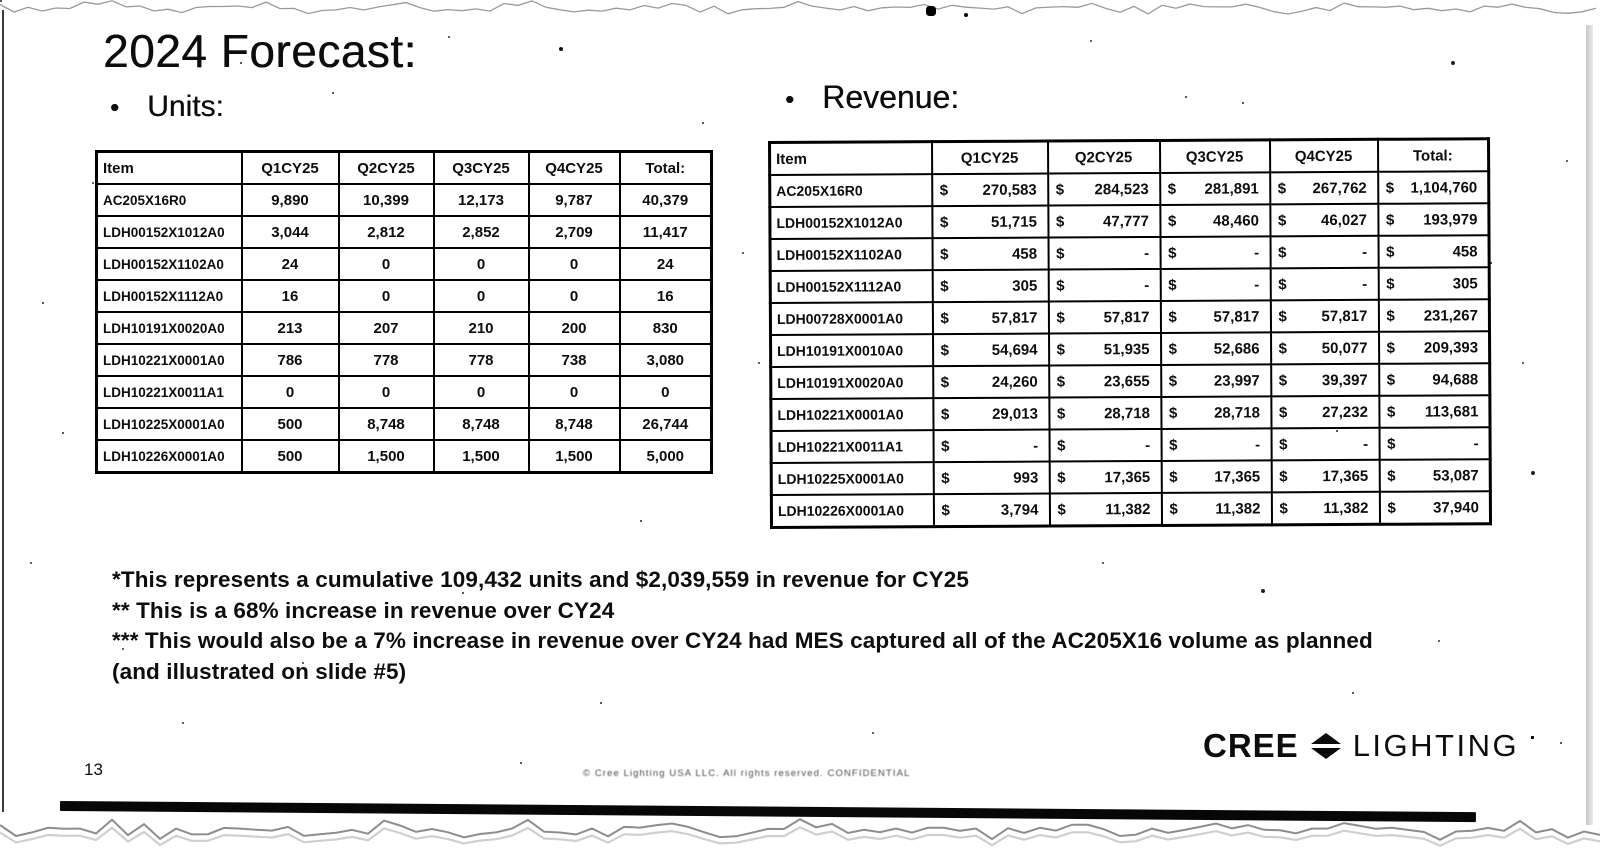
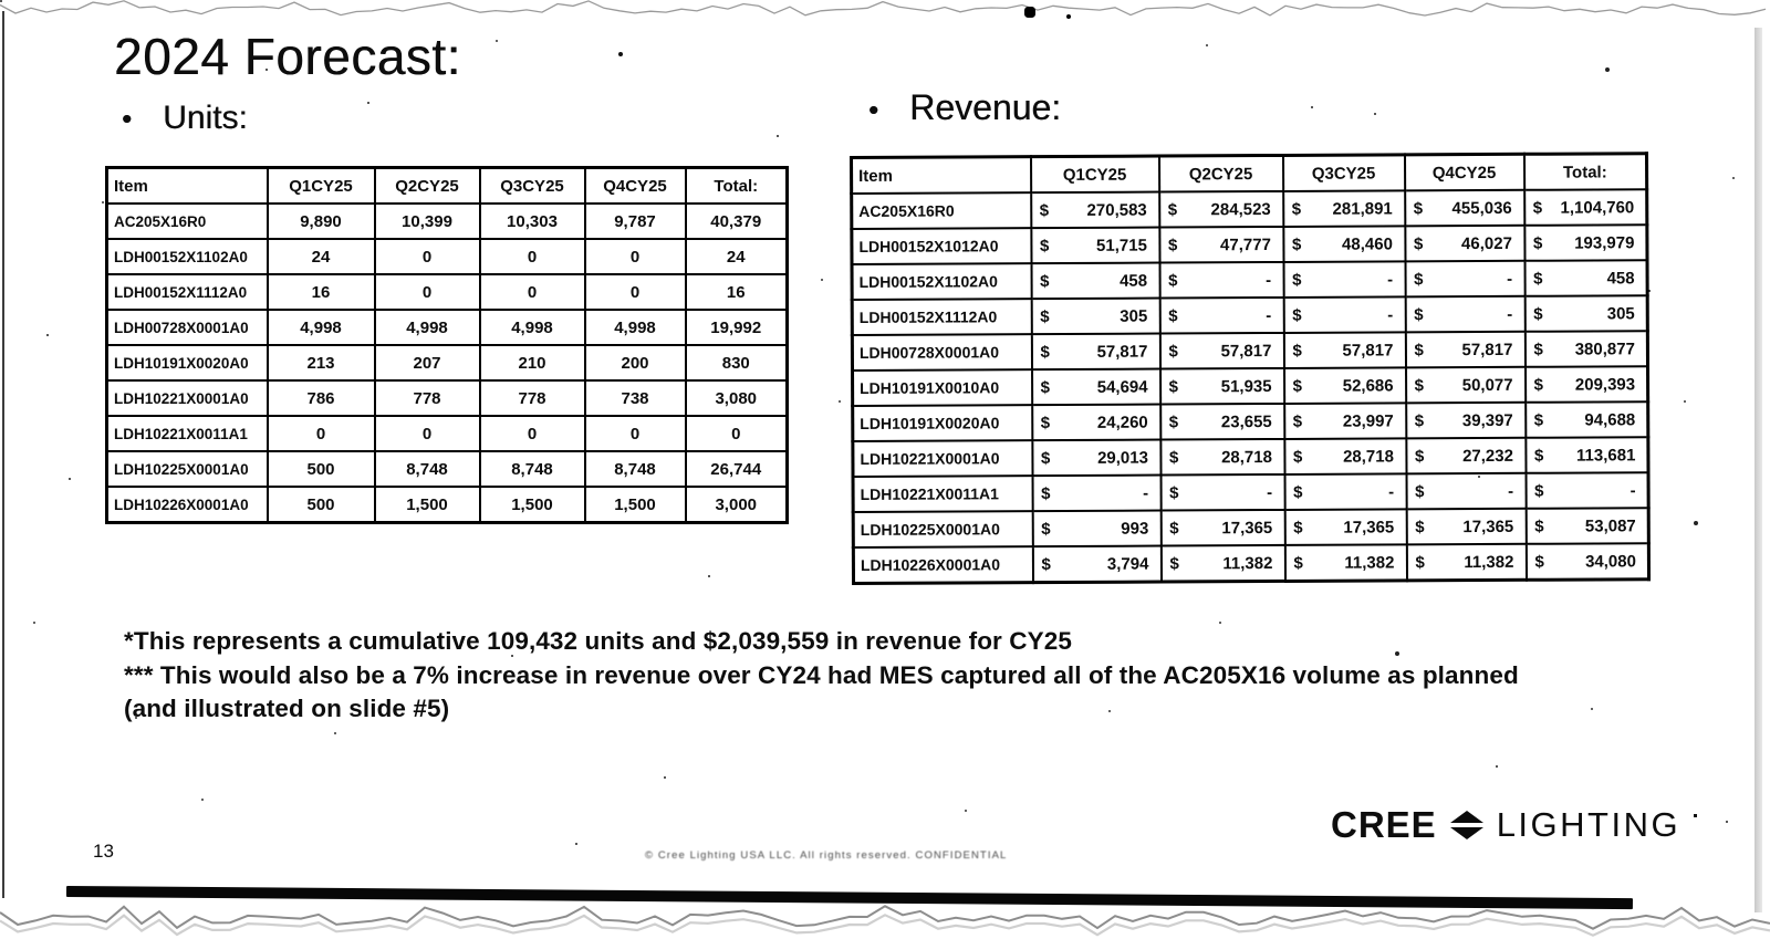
  2024 Forecast:
  •
  Units:
  •
  Revenue:
  Item	Q1CY25	Q2CY25	Q3CY25	Q4CY25	Total:
- AC205X16R0	9,890	10,399	12,173	9,787	40,379
+ AC205X16R0	9,890	10,399	10,303	9,787	40,379
- LDH00152X1012A0	3,044	2,812	2,852	2,709	11,417
  LDH00152X1102A0	24	0	0	0	24
  LDH00152X1112A0	16	0	0	0	16
+ LDH00728X0001A0	4,998	4,998	4,998	4,998	19,992
  LDH10191X0020A0	213	207	210	200	830
  LDH10221X0001A0	786	778	778	738	3,080
  LDH10221X0011A1	0	0	0	0	0
  LDH10225X0001A0	500	8,748	8,748	8,748	26,744
- LDH10226X0001A0	500	1,500	1,500	1,500	5,000
+ LDH10226X0001A0	500	1,500	1,500	1,500	3,000
  Item	Q1CY25	Q2CY25	Q3CY25	Q4CY25	Total:
- AC205X16R0	$ 270,583	$ 284,523	$ 281,891	$ 267,762	$ 1,104,760
+ AC205X16R0	$ 270,583	$ 284,523	$ 281,891	$ 455,036	$ 1,104,760
  LDH00152X1012A0	$ 51,715	$ 47,777	$ 48,460	$ 46,027	$ 193,979
  LDH00152X1102A0	$ 458	$ -	$ -	$ -	$ 458
  LDH00152X1112A0	$ 305	$ -	$ -	$ -	$ 305
- LDH00728X0001A0	$ 57,817	$ 57,817	$ 57,817	$ 57,817	$ 231,267
+ LDH00728X0001A0	$ 57,817	$ 57,817	$ 57,817	$ 57,817	$ 380,877
  LDH10191X0010A0	$ 54,694	$ 51,935	$ 52,686	$ 50,077	$ 209,393
  LDH10191X0020A0	$ 24,260	$ 23,655	$ 23,997	$ 39,397	$ 94,688
  LDH10221X0001A0	$ 29,013	$ 28,718	$ 28,718	$ 27,232	$ 113,681
  LDH10221X0011A1	$ -	$ -	$ -	$ -	$ -
  LDH10225X0001A0	$ 993	$ 17,365	$ 17,365	$ 17,365	$ 53,087
- LDH10226X0001A0	$ 3,794	$ 11,382	$ 11,382	$ 11,382	$ 37,940
+ LDH10226X0001A0	$ 3,794	$ 11,382	$ 11,382	$ 11,382	$ 34,080
  *This represents a cumulative 109,432 units and $2,039,559 in revenue for CY25
- ** This is a 68% increase in revenue over CY24
  *** This would also be a 7% increase in revenue over CY24 had MES captured all of the AC205X16 volume as planned
  (and illustrated on slide #5)
  13
  © Cree Lighting USA LLC. All rights reserved. CONFIDENTIAL
  CREE
  LIGHTING
